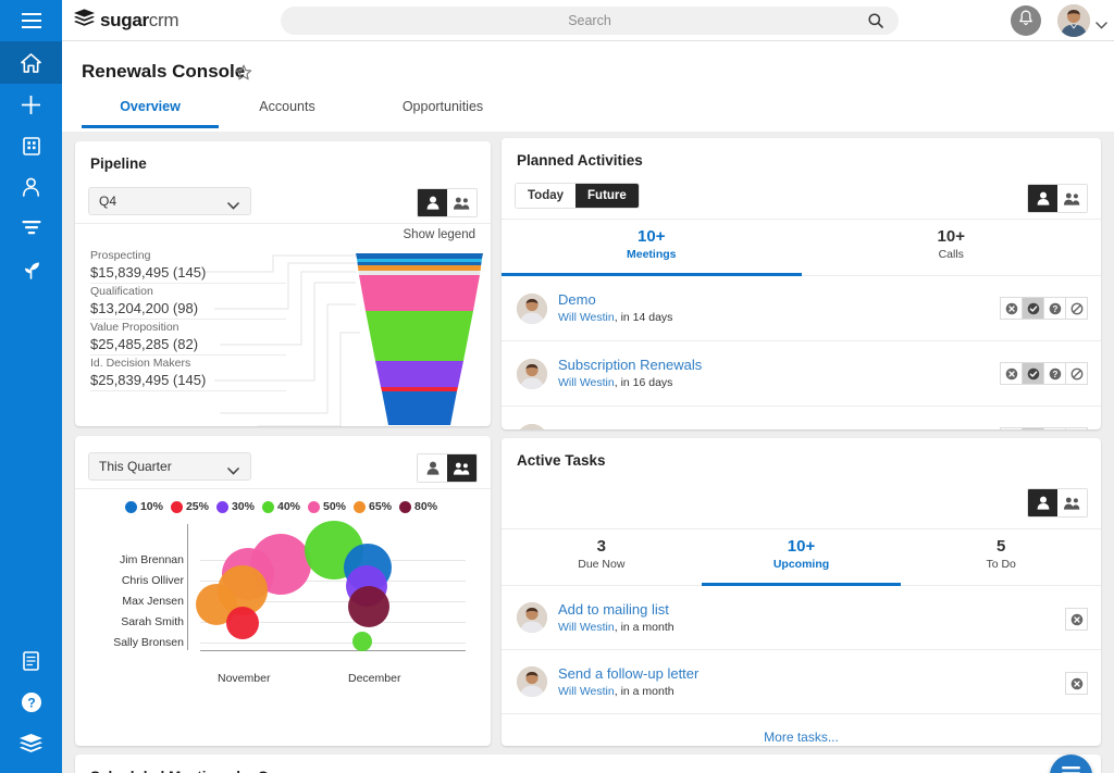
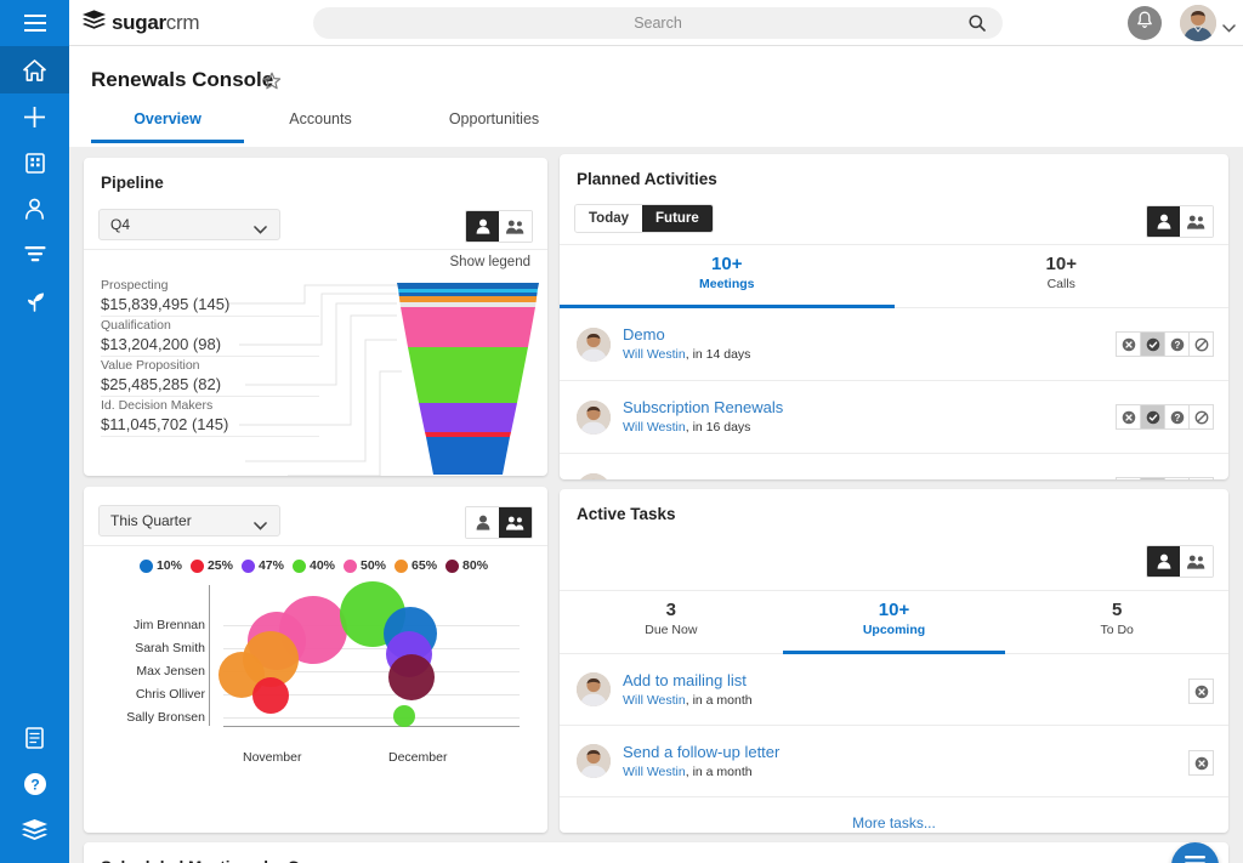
  ?
  sugarcrm
  Search
  Renewals Console
  Overview
  Accounts
  Opportunities
  Pipeline
  Q4
  Show legend
  Prospecting
  $15,839,495 (145)
  Qualification
  $13,204,200 (98)
  Value Proposition
  $25,485,285 (82)
  Id. Decision Makers
- $25,839,495 (145)
+ $11,045,702 (145)
  Planned Activities
  Today
  Future
  10+
  Meetings
  10+
  Calls
  Demo
  Will Westin, in 14 days
  ?
  Subscription Renewals
  Will Westin, in 16 days
  ?
  This Quarter
  10%
  25%
- 30%
+ 47%
  40%
  50%
  65%
  80%
  Jim Brennan
- Chris Olliver
+ Sarah Smith
  Max Jensen
- Sarah Smith
+ Chris Olliver
  Sally Bronsen
  November
  December
  Active Tasks
  3
  Due Now
  10+
  Upcoming
  5
  To Do
  Add to mailing list
  Will Westin, in a month
  Send a follow-up letter
  Will Westin, in a month
  More tasks...
